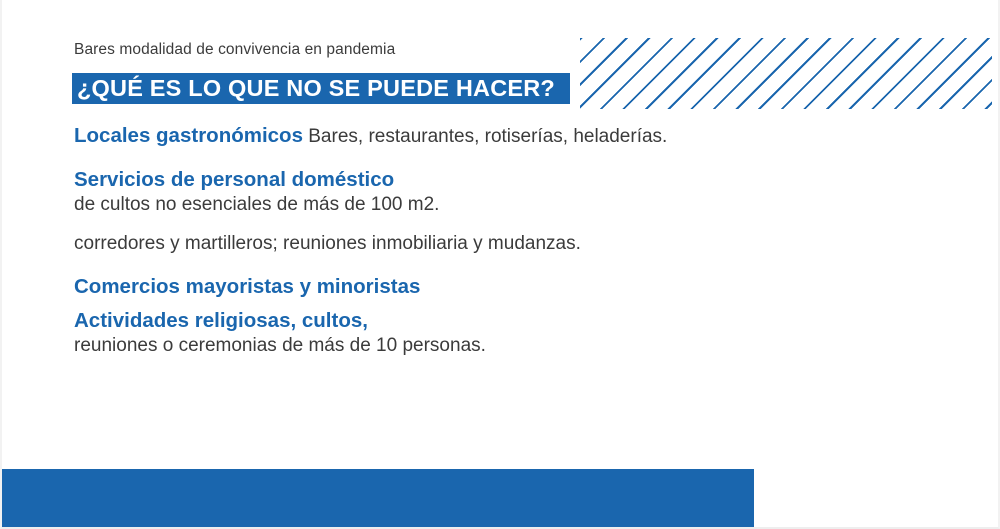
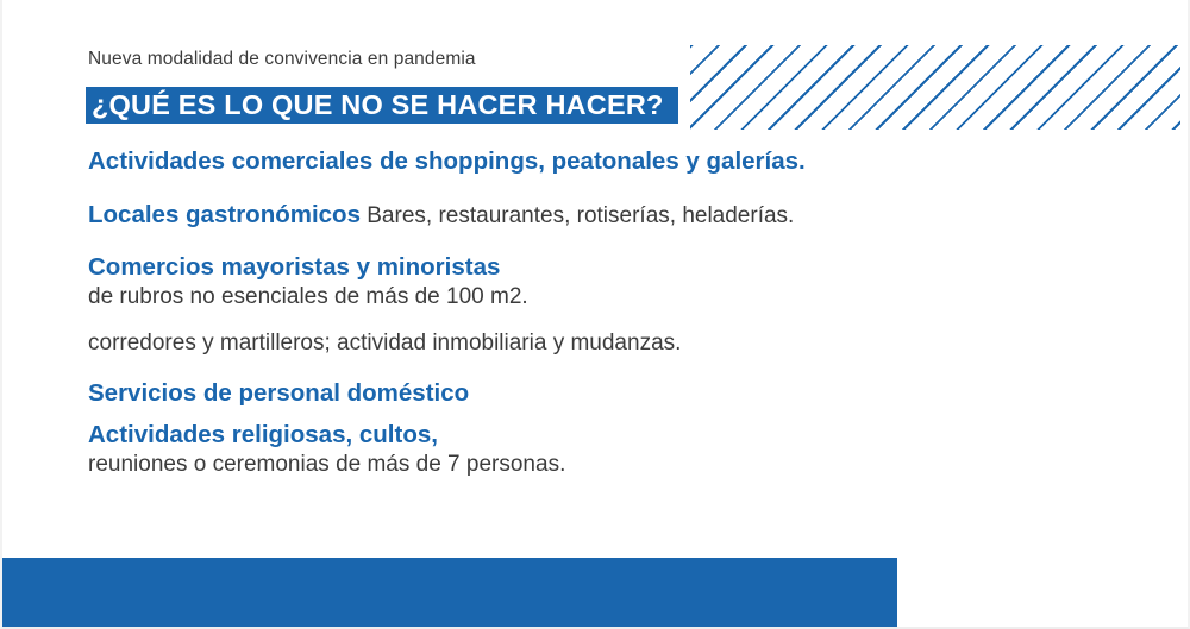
- Bares modalidad de convivencia en pandemia
+ Nueva modalidad de convivencia en pandemia
- ¿QUÉ ES LO QUE NO SE PUEDE HACER?
+ ¿QUÉ ES LO QUE NO SE HACER HACER?
+ Actividades comerciales de shoppings, peatonales y galerías.
  Locales gastronómicos Bares, restaurantes, rotiserías, heladerías.
- Servicios de personal doméstico
+ Comercios mayoristas y minoristas
- de cultos no esenciales de más de 100 m2.
+ de rubros no esenciales de más de 100 m2.
- corredores y martilleros; reuniones inmobiliaria y mudanzas.
+ corredores y martilleros; actividad inmobiliaria y mudanzas.
- Comercios mayoristas y minoristas
+ Servicios de personal doméstico
  Actividades religiosas, cultos,
- reuniones o ceremonias de más de 10 personas.
+ reuniones o ceremonias de más de 7 personas.
